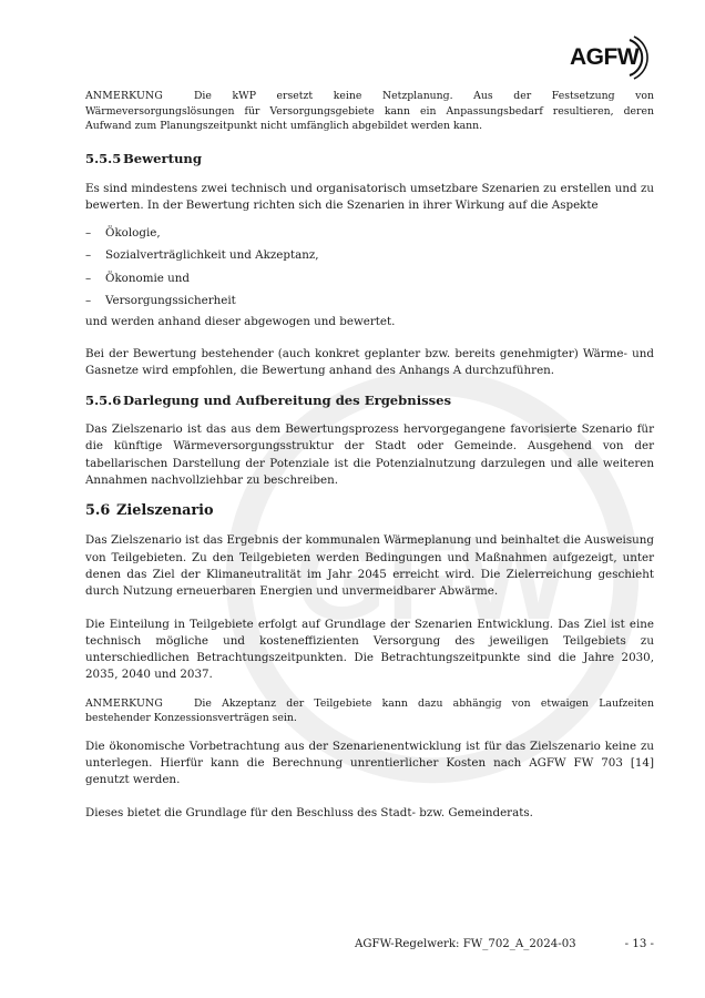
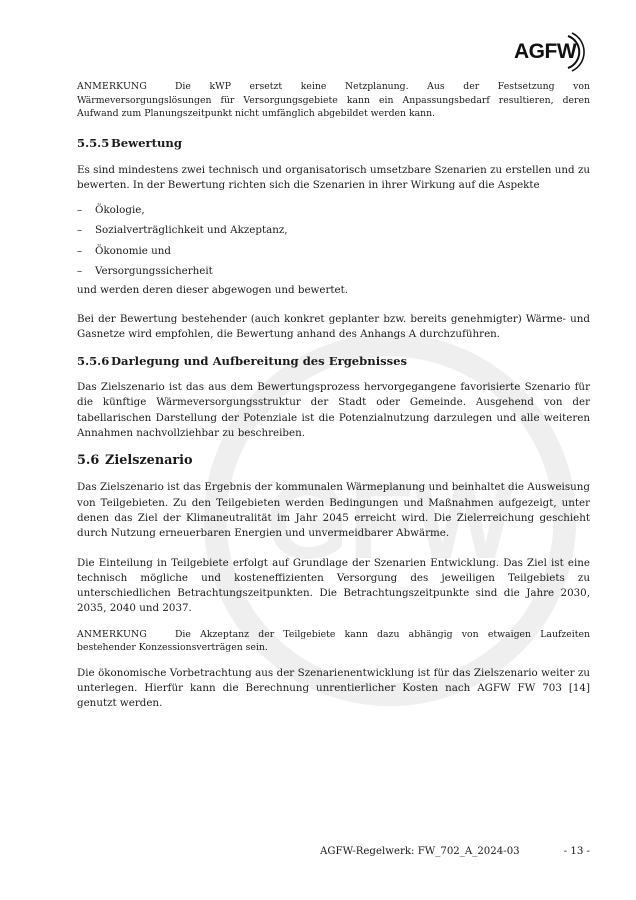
  GFW
  AGFW
  ANMERKUNG Die kWP ersetzt keine Netzplanung. Aus der Festsetzung von Wärmeversorgungslösungen für Versorgungsgebiete kann ein Anpassungsbedarf resultieren, deren Aufwand zum Planungszeitpunkt nicht umfänglich abgebildet werden kann.
  5.5.5 Bewertung
  Es sind mindestens zwei technisch und organisatorisch umsetzbare Szenarien zu erstellen und zu bewerten. In der Bewertung richten sich die Szenarien in ihrer Wirkung auf die Aspekte
  –
  Ökologie,
  –
  Sozialverträglichkeit und Akzeptanz,
  –
  Ökonomie und
  –
  Versorgungssicherheit
- und werden anhand dieser abgewogen und bewertet.
+ und werden deren dieser abgewogen und bewertet.
  Bei der Bewertung bestehender (auch konkret geplanter bzw. bereits genehmigter) Wärme- und Gasnetze wird empfohlen, die Bewertung anhand des Anhangs A durchzuführen.
  5.5.6 Darlegung und Aufbereitung des Ergebnisses
  Das Zielszenario ist das aus dem Bewertungsprozess hervorgegangene favorisierte Szenario für die künftige Wärmeversorgungsstruktur der Stadt oder Gemeinde. Ausgehend von der tabellarischen Darstellung der Potenziale ist die Potenzialnutzung darzulegen und alle weiteren Annahmen nachvollziehbar zu beschreiben.
  5.6 Zielszenario
  Das Zielszenario ist das Ergebnis der kommunalen Wärmeplanung und beinhaltet die Ausweisung von Teilgebieten. Zu den Teilgebieten werden Bedingungen und Maßnahmen aufgezeigt, unter denen das Ziel der Klimaneutralität im Jahr 2045 erreicht wird. Die Zielerreichung geschieht durch Nutzung erneuerbaren Energien und unvermeidbarer Abwärme.
  Die Einteilung in Teilgebiete erfolgt auf Grundlage der Szenarien Entwicklung. Das Ziel ist eine technisch mögliche und kosteneffizienten Versorgung des jeweiligen Teilgebiets zu unterschiedlichen Betrachtungszeitpunkten. Die Betrachtungszeitpunkte sind die Jahre 2030, 2035, 2040 und 2037.
  ANMERKUNG Die Akzeptanz der Teilgebiete kann dazu abhängig von etwaigen Laufzeiten bestehender Konzessionsverträgen sein.
- Die ökonomische Vorbetrachtung aus der Szenarienentwicklung ist für das Zielszenario keine zu unterlegen. Hierfür kann die Berechnung unrentierlicher Kosten nach AGFW FW 703 [14] genutzt werden.
+ Die ökonomische Vorbetrachtung aus der Szenarienentwicklung ist für das Zielszenario weiter zu unterlegen. Hierfür kann die Berechnung unrentierlicher Kosten nach AGFW FW 703 [14] genutzt werden.
- Dieses bietet die Grundlage für den Beschluss des Stadt- bzw. Gemeinderats.
  AGFW-Regelwerk: FW_702_A_2024-03
  - 13 -
